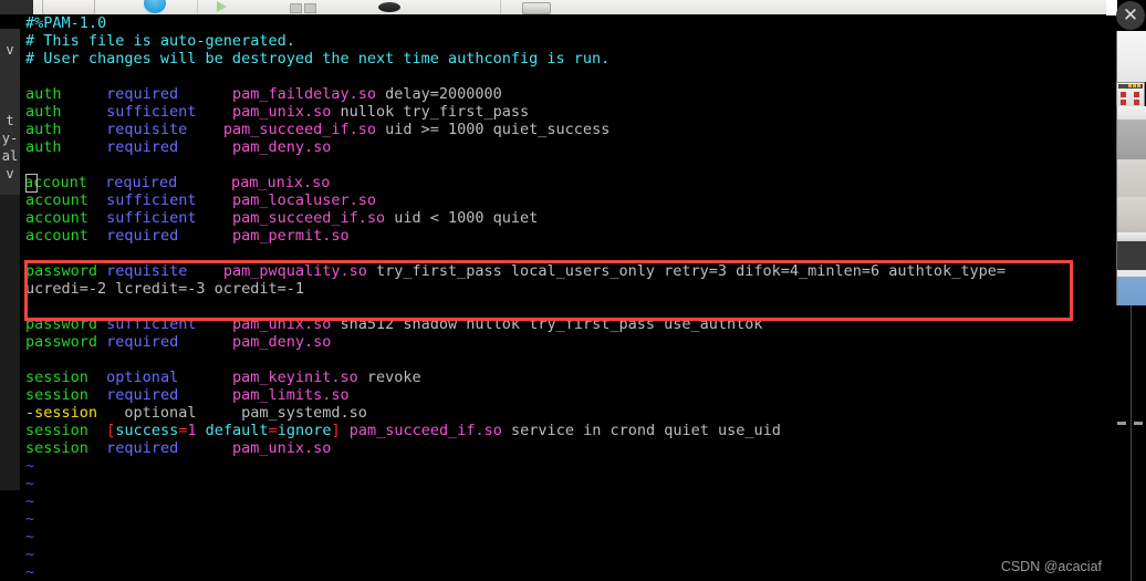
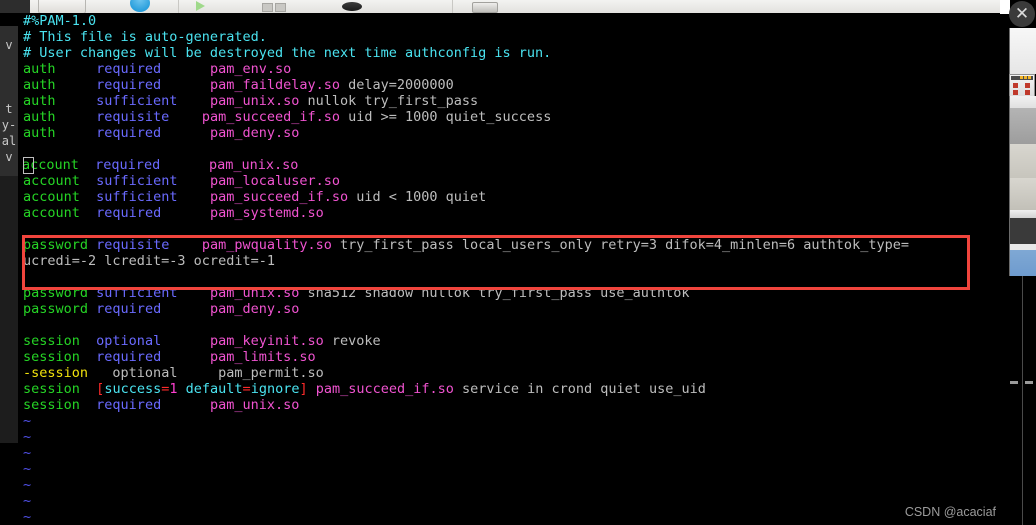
  v
  t
  y-
  al
  v
  #%PAM-1.0
  # This file is auto-generated.
  # User changes will be destroyed the next time authconfig is run.
+ auth required pam_env.so
  auth required pam_faildelay.so delay=2000000
  auth sufficient pam_unix.so nullok try_first_pass
  auth requisite pam_succeed_if.so uid >= 1000 quiet_success
  auth required pam_deny.so
  account required pam_unix.so
  account sufficient pam_localuser.so
  account sufficient pam_succeed_if.so uid < 1000 quiet
- account required pam_permit.so
+ account required pam_systemd.so
  password requisite pam_pwquality.so try_first_pass local_users_only retry=3 difok=4_minlen=6 authtok_type=
  ucredi=-2 lcredit=-3 ocredit=-1
  password sufficient pam_unix.so sha512 shadow nullok try_first_pass use_authtok
  password required pam_deny.so
  session optional pam_keyinit.so revoke
  session required pam_limits.so
- -session optional pam_systemd.so
+ -session optional pam_permit.so
  session [success=1 default=ignore] pam_succeed_if.so service in crond quiet use_uid
  session required pam_unix.so
  ~
  ~
  ~
  ~
  ~
  ~
  ~
  ✕
  CSDN @acaciaf
